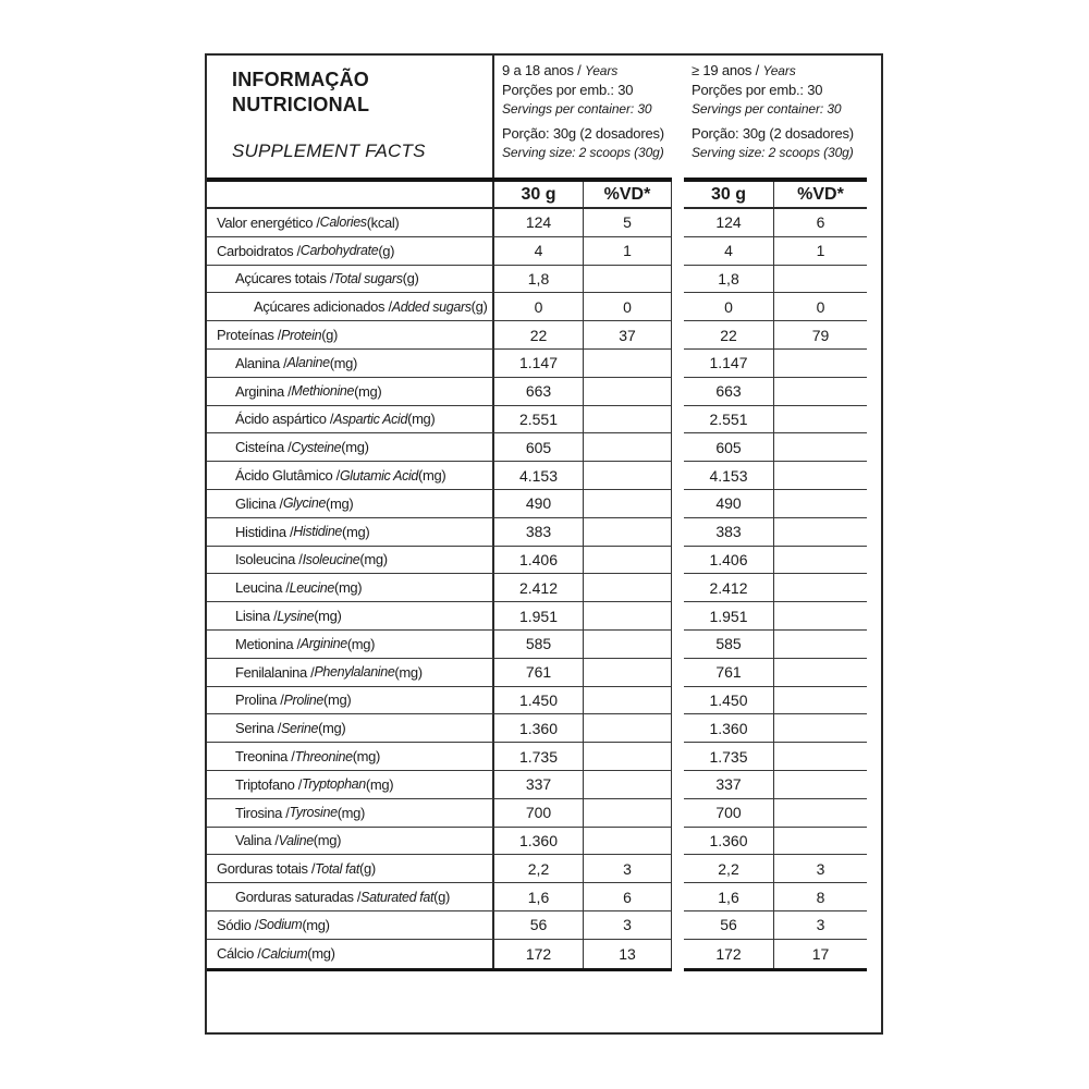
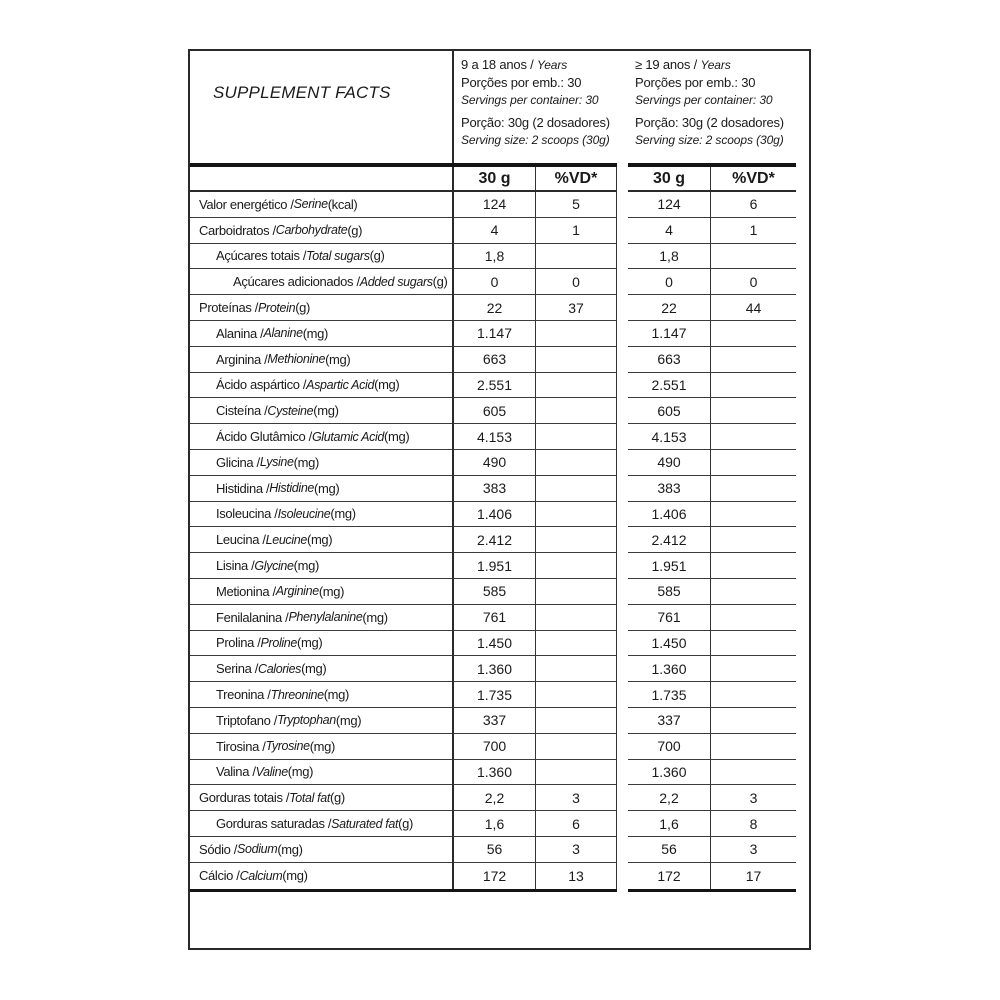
- INFORMAÇÃO
- NUTRICIONAL
  SUPPLEMENT FACTS
  9 a 18 anos / Years
  Porções por emb.: 30
  Servings per container: 30
  Porção: 30g (2 dosadores)
  Serving size: 2 scoops (30g)
  ≥ 19 anos / Years
  Porções por emb.: 30
  Servings per container: 30
  Porção: 30g (2 dosadores)
  Serving size: 2 scoops (30g)
  30 g
  %VD*
  30 g
  %VD*
  Valor energético /
- Calories
+ Serine
  (kcal)
  124
  5
  124
  6
  Carboidratos /
  Carbohydrate
  (g)
  4
  1
  4
  1
  Açúcares totais /
  Total sugars
  (g)
  1,8
  1,8
  Açúcares adicionados /
  Added sugars
  (g)
  0
  0
  0
  0
  Proteínas /
  Protein
  (g)
  22
  37
  22
- 79
+ 44
  Alanina /
  Alanine
  (mg)
  1.147
  1.147
  Arginina /
  Methionine
  (mg)
  663
  663
  Ácido aspártico /
  Aspartic Acid
  (mg)
  2.551
  2.551
  Cisteína /
  Cysteine
  (mg)
  605
  605
  Ácido Glutâmico /
  Glutamic Acid
  (mg)
  4.153
  4.153
  Glicina /
- Glycine
+ Lysine
  (mg)
  490
  490
  Histidina /
  Histidine
  (mg)
  383
  383
  Isoleucina /
  Isoleucine
  (mg)
  1.406
  1.406
  Leucina /
  Leucine
  (mg)
  2.412
  2.412
  Lisina /
- Lysine
+ Glycine
  (mg)
  1.951
  1.951
  Metionina /
  Arginine
  (mg)
  585
  585
  Fenilalanina /
  Phenylalanine
  (mg)
  761
  761
  Prolina /
  Proline
  (mg)
  1.450
  1.450
  Serina /
- Serine
+ Calories
  (mg)
  1.360
  1.360
  Treonina /
  Threonine
  (mg)
  1.735
  1.735
  Triptofano /
  Tryptophan
  (mg)
  337
  337
  Tirosina /
  Tyrosine
  (mg)
  700
  700
  Valina /
  Valine
  (mg)
  1.360
  1.360
  Gorduras totais /
  Total fat
  (g)
  2,2
  3
  2,2
  3
  Gorduras saturadas /
  Saturated fat
  (g)
  1,6
  6
  1,6
  8
  Sódio /
  Sodium
  (mg)
  56
  3
  56
  3
  Cálcio /
  Calcium
  (mg)
  172
  13
  172
  17
